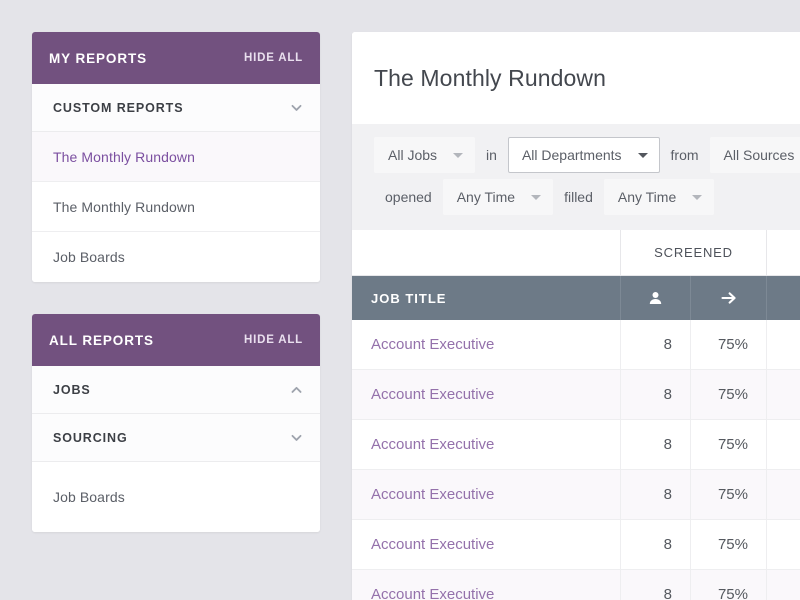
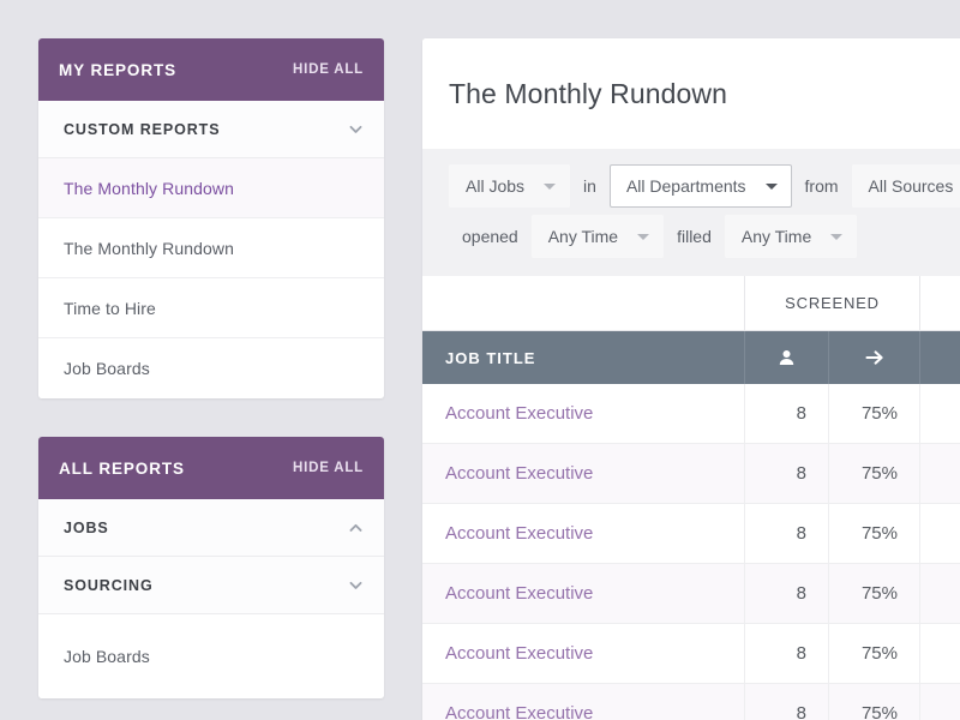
  MY REPORTS
  HIDE ALL
  CUSTOM REPORTS
  The Monthly Rundown
  The Monthly Rundown
+ Time to Hire
  Job Boards
  ALL REPORTS
  HIDE ALL
  JOBS
  SOURCING
  Job Boards
  The Monthly Rundown
  All Jobs
  in
  All Departments
  from
  All Sources
  opened
  Any Time
  filled
  Any Time
  SCREENED
  JOB TITLE
  Account Executive
  8
  75%
  Account Executive
  8
  75%
  Account Executive
  8
  75%
  Account Executive
  8
  75%
  Account Executive
  8
  75%
  Account Executive
  8
  75%
